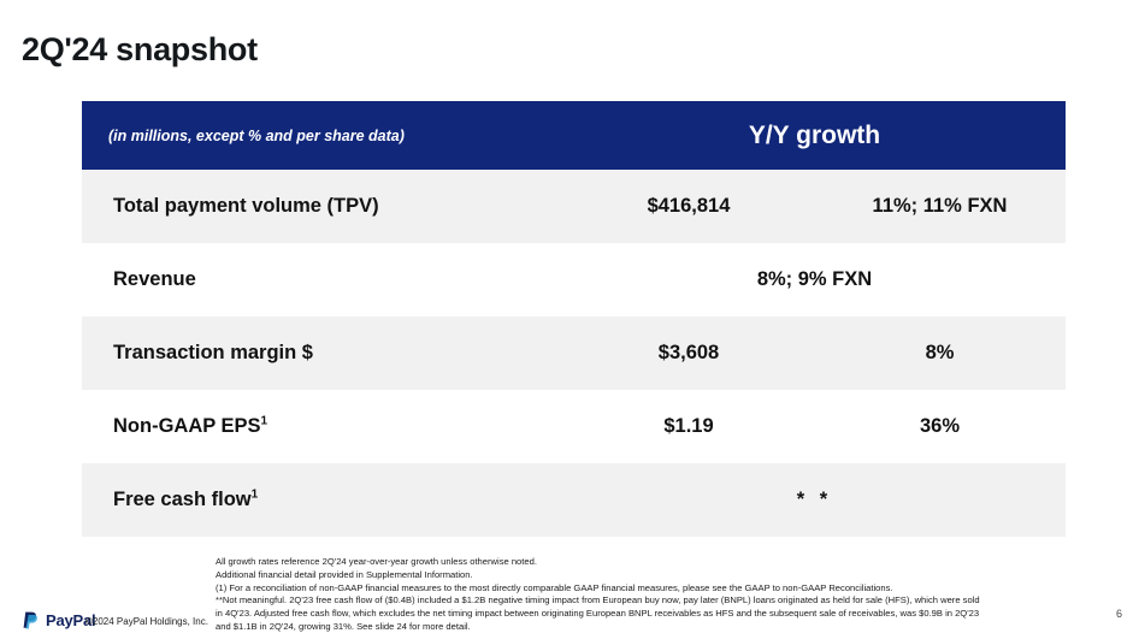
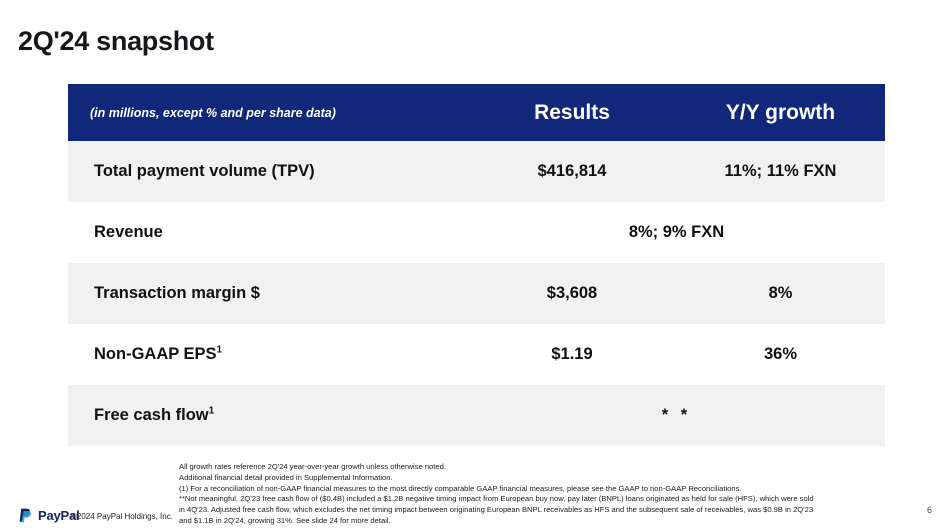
  2Q'24 snapshot
  (in millions, except % and per share data)
+ Results
  Y/Y growth
  Total payment volume (TPV)
  $416,814
  11%; 11% FXN
  Revenue
  8%; 9% FXN
  Transaction margin $
  $3,608
  8%
  Non-GAAP EPS1
  $1.19
  36%
  Free cash flow1
  * *
  All growth rates reference 2Q'24 year-over-year growth unless otherwise noted.
  Additional financial detail provided in Supplemental Information.
  (1) For a reconciliation of non-GAAP financial measures to the most directly comparable GAAP financial measures, please see the GAAP to non-GAAP Reconciliations.
  **Not meaningful. 2Q'23 free cash flow of ($0.4B) included a $1.2B negative timing impact from European buy now, pay later (BNPL) loans originated as held for sale (HFS), which were sold in 4Q'23. Adjusted free cash flow, which excludes the net timing impact between originating European BNPL receivables as HFS and the subsequent sale of receivables, was $0.9B in 2Q'23 and $1.1B in 2Q'24, growing 31%. See slide 24 for more detail.
  PayPal
  ©2024 PayPal Holdings, Inc.
  6
